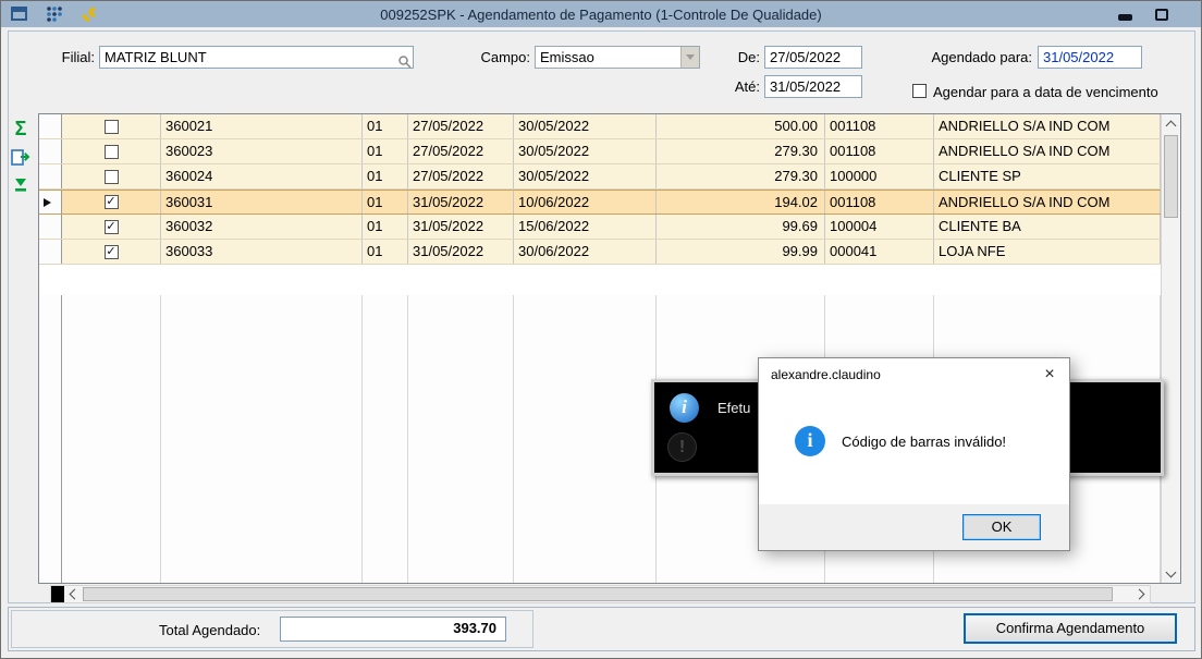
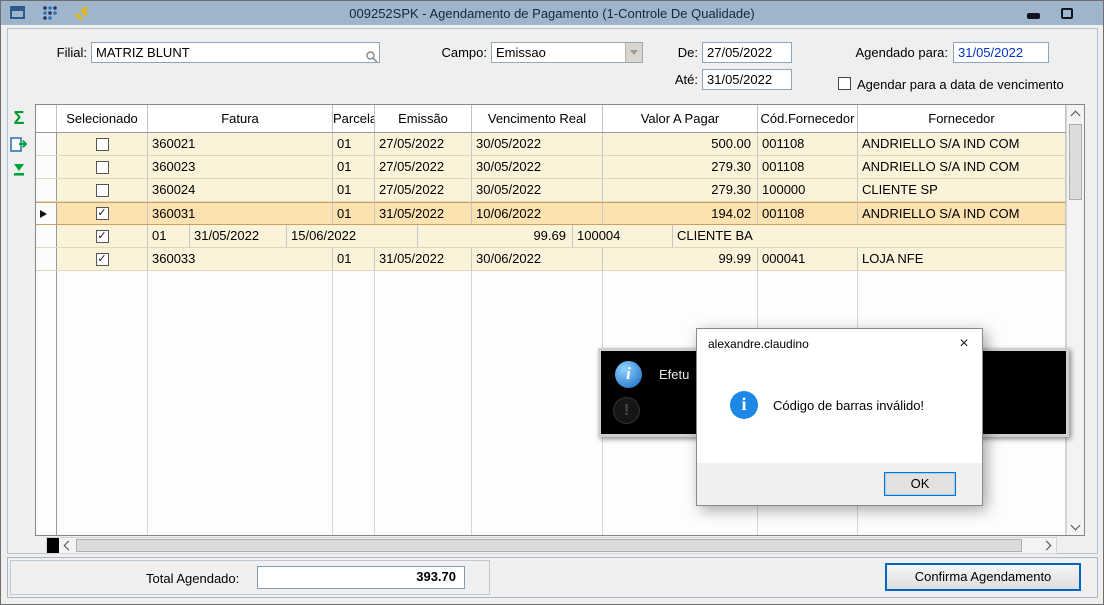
  009252SPK - Agendamento de Pagamento (1-Controle De Qualidade)
  Filial:
  MATRIZ BLUNT
  Campo:
  Emissao
  De:
  27/05/2022
  Agendado para:
  31/05/2022
  Até:
  31/05/2022
  Agendar para a data de vencimento
  Σ
+ Selecionado
+ Fatura
+ Parcela
+ Emissão
+ Vencimento Real
+ Valor A Pagar
+ Cód.Fornecedor
+ Fornecedor
  360021
  01
  27/05/2022
  30/05/2022
  500.00
  001108
  ANDRIELLO S/A IND COM
  360023
  01
  27/05/2022
  30/05/2022
  279.30
  001108
  ANDRIELLO S/A IND COM
  360024
  01
  27/05/2022
  30/05/2022
  279.30
  100000
  CLIENTE SP
  ✓
  360031
  01
  31/05/2022
  10/06/2022
  194.02
  001108
  ANDRIELLO S/A IND COM
  ✓
- 360032
  01
  31/05/2022
  15/06/2022
  99.69
  100004
  CLIENTE BA
  ✓
  360033
  01
  31/05/2022
  30/06/2022
  99.99
  000041
  LOJA NFE
  i
  !
  Efetu
  alexandre.claudino
  ×
  i
  Código de barras inválido!
  OK
  Total Agendado:
  393.70
  Confirma Agendamento
